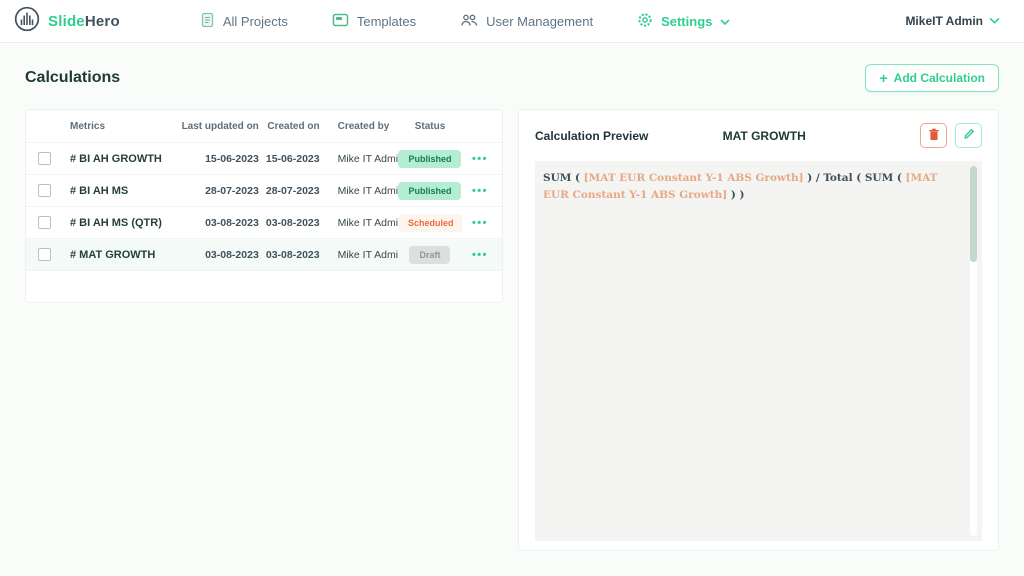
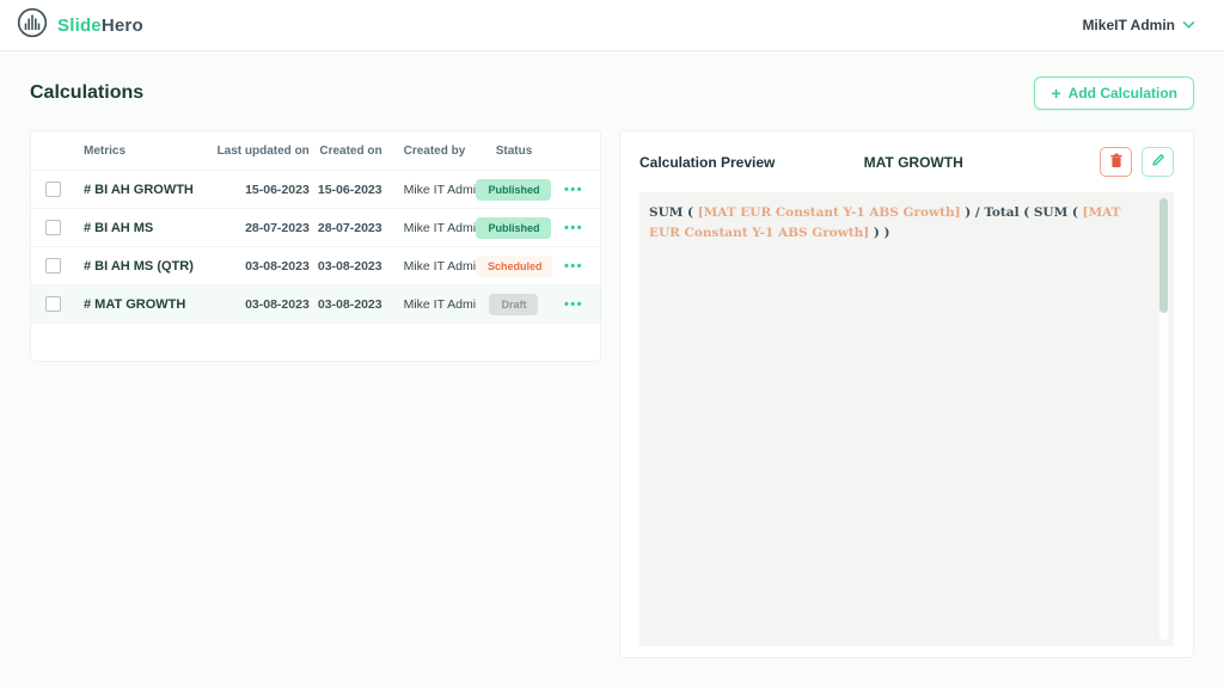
  SlideHero
- All Projects
- Templates
- User Management
- Settings
  MikeIT Admin
  Calculations
  +
  Add Calculation
  Metrics
  Last updated on
  Created on
  Created by
  Status
  # BI AH GROWTH
  15-06-2023
  15-06-2023
  Mike IT Admi
  Published
  # BI AH MS
  28-07-2023
  28-07-2023
  Mike IT Admi
  Published
  # BI AH MS (QTR)
  03-08-2023
  03-08-2023
  Mike IT Admi
  Scheduled
  # MAT GROWTH
  03-08-2023
  03-08-2023
  Mike IT Admi
  Draft
  Calculation Preview
  MAT GROWTH
  SUM ( [MAT EUR Constant Y-1 ABS Growth] ) / Total ( SUM ( [MAT EUR Constant Y-1 ABS Growth] ) )
